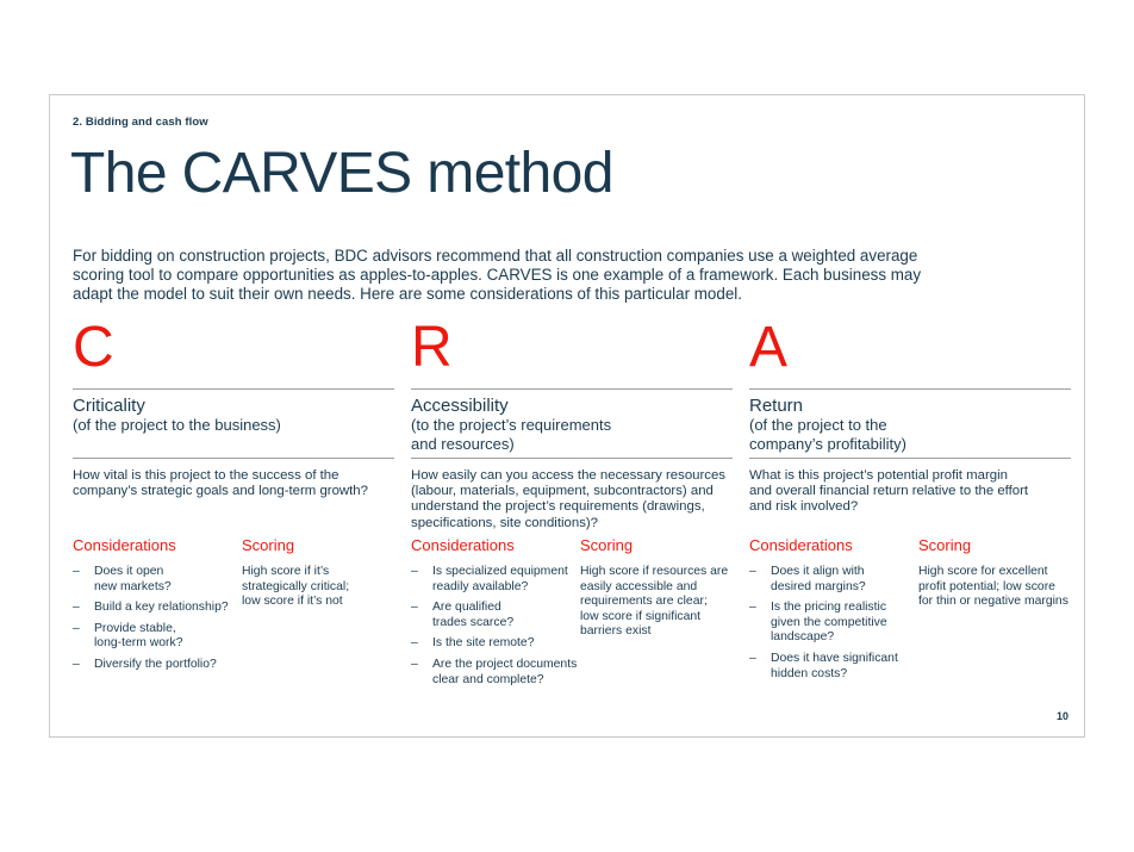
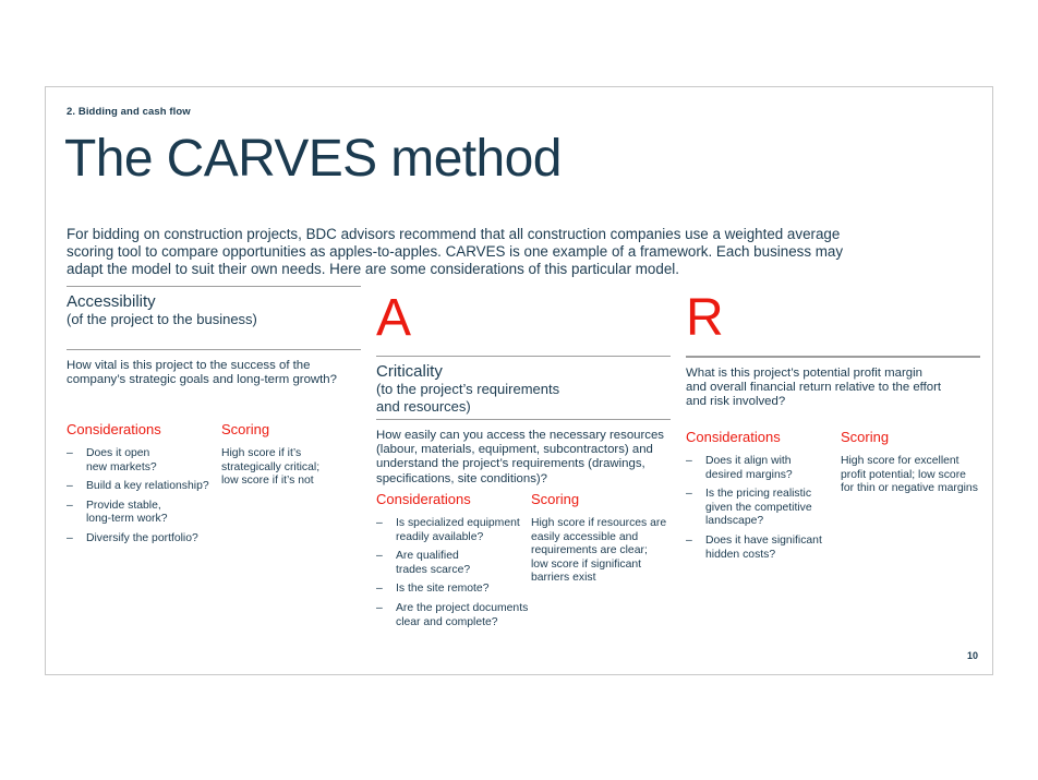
  2. Bidding and cash flow
  The CARVES method
  For bidding on construction projects, BDC advisors recommend that all construction companies use a weighted average
  scoring tool to compare opportunities as apples-to-apples. CARVES is one example of a framework. Each business may
  adapt the model to suit their own needs. Here are some considerations of this particular model.
- C
- Criticality
+ Accessibility
  (of the project to the business)
  How vital is this project to the success of the
  company’s strategic goals and long-term growth?
  Considerations
  –
  Does it open
  new markets?
  –
  Build a key relationship?
  –
  Provide stable,
  long-term work?
  –
  Diversify the portfolio?
  Scoring
  High score if it’s
  strategically critical;
  low score if it’s not
- R
+ A
- Accessibility
+ Criticality
  (to the project’s requirements
  and resources)
  How easily can you access the necessary resources
  (labour, materials, equipment, subcontractors) and
  understand the project’s requirements (drawings,
  specifications, site conditions)?
  Considerations
  –
  Is specialized equipment
  readily available?
  –
  Are qualified
  trades scarce?
  –
  Is the site remote?
  –
  Are the project documents
  clear and complete?
  Scoring
  High score if resources are
  easily accessible and
  requirements are clear;
  low score if significant
  barriers exist
- A
+ R
- Return
- (of the project to the
- company’s profitability)
  What is this project’s potential profit margin
  and overall financial return relative to the effort
  and risk involved?
  Considerations
  –
  Does it align with
  desired margins?
  –
  Is the pricing realistic
  given the competitive
  landscape?
  –
  Does it have significant
  hidden costs?
  Scoring
  High score for excellent
  profit potential; low score
  for thin or negative margins
  10
